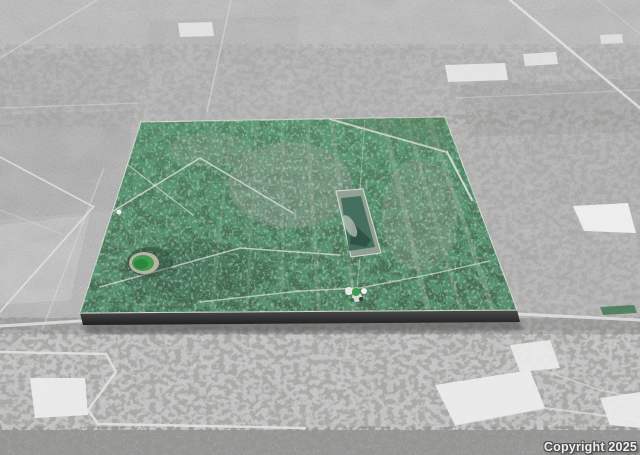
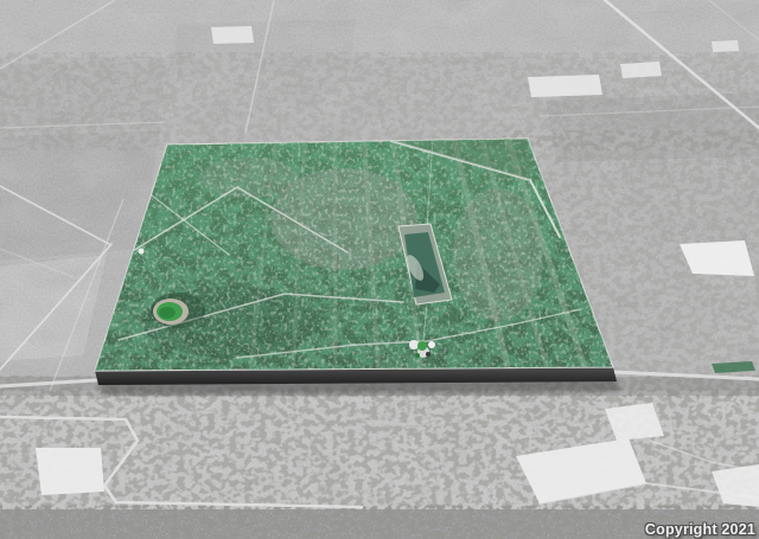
- Copyright 2025
+ Copyright 2021
